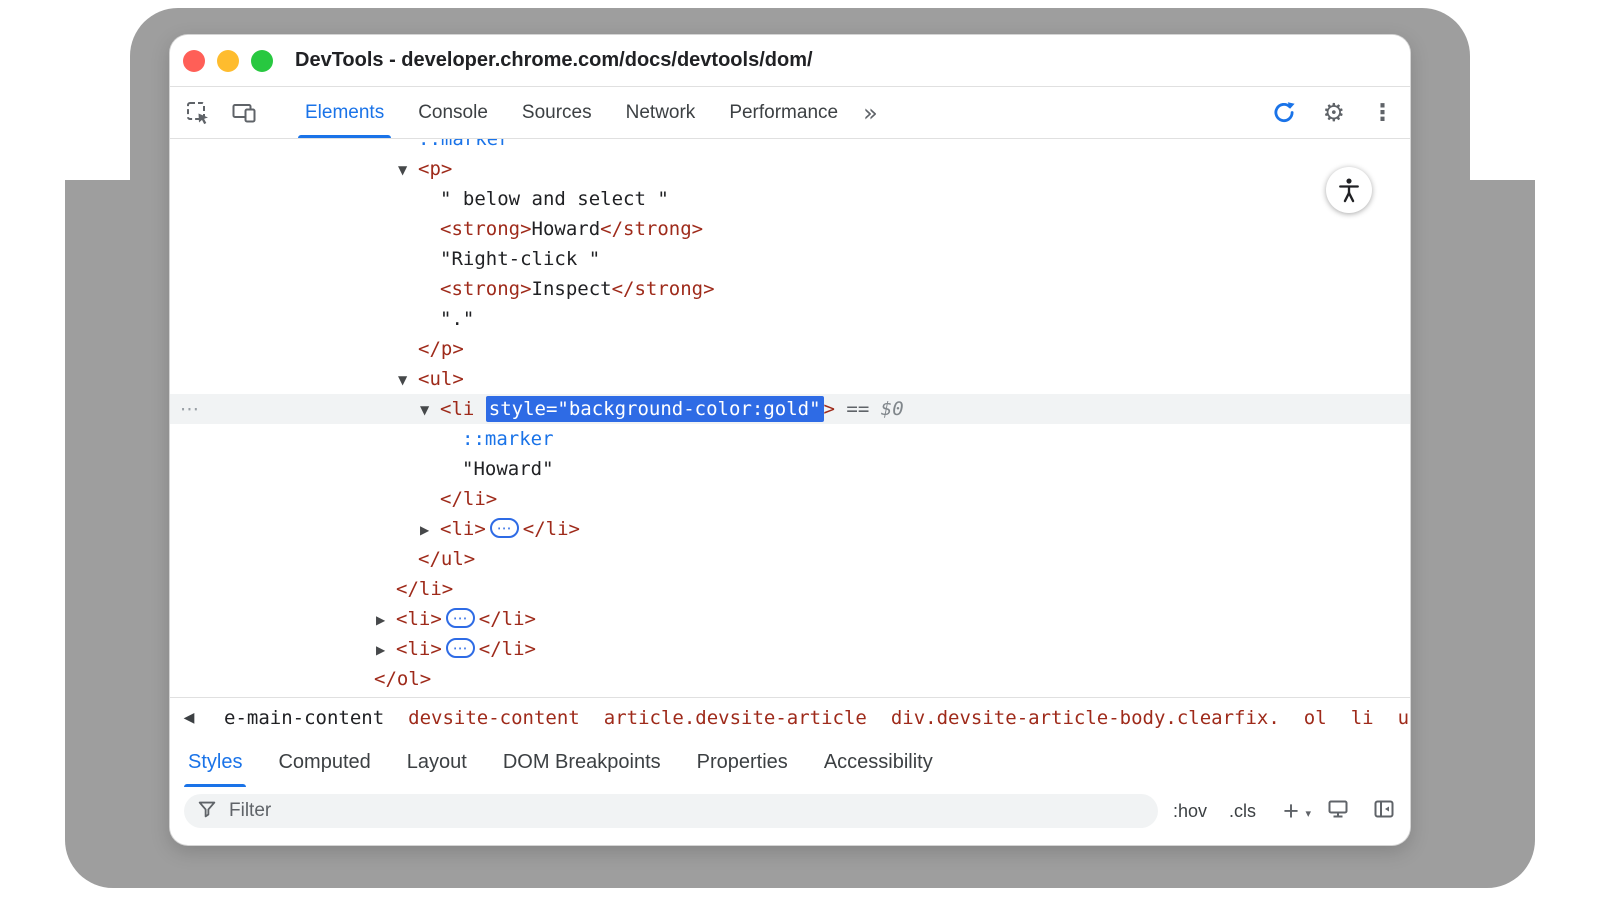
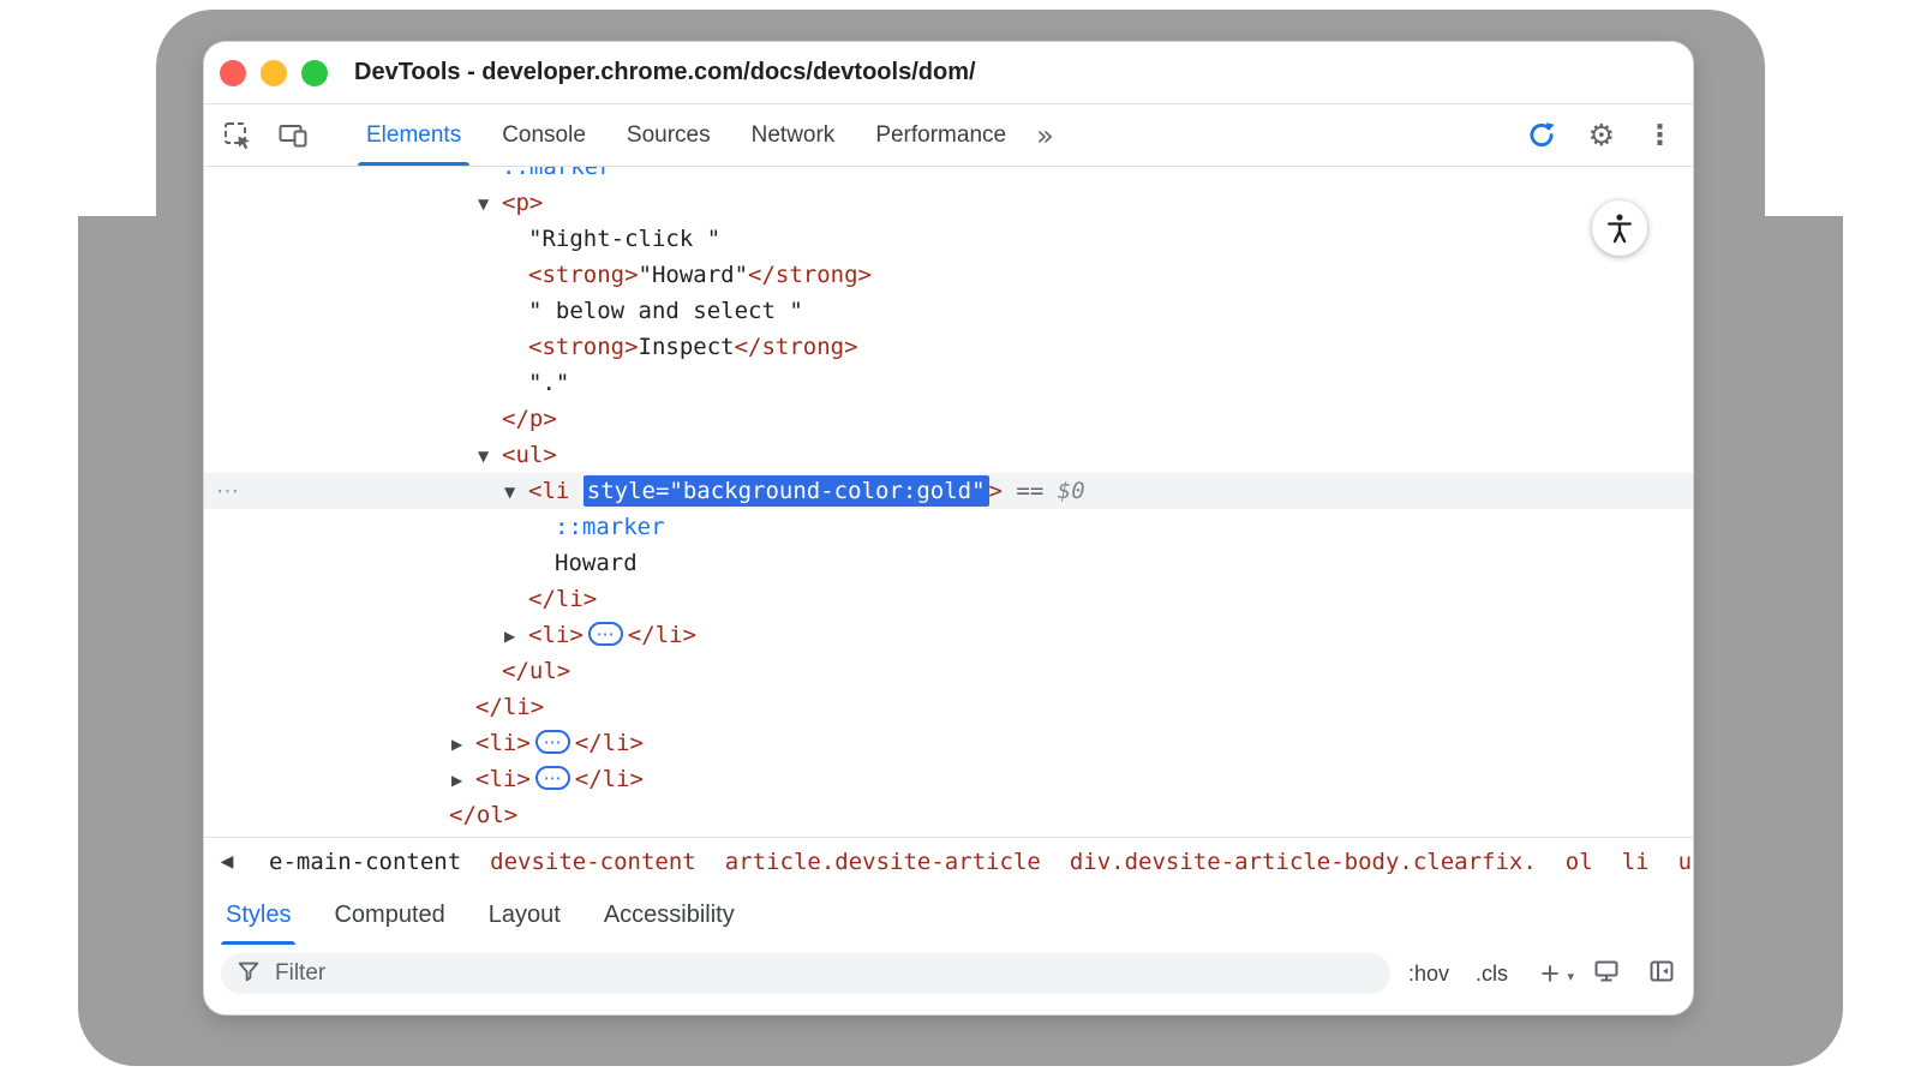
  DevTools - developer.chrome.com/docs/devtools/dom/
  Elements
  Console
  Sources
  Network
  Performance
  »
  ⚙
  ⋮
  ::marker
  ▼ <p>
- " below and select "
+ "Right-click "
- <strong>Howard</strong>
+ <strong>"Howard"</strong>
- "Right-click "
+ " below and select "
  <strong>Inspect</strong>
  "."
  </p>
  ▼ <ul>
  ⋯
  ▼ <li style="background-color:gold" > == $0
  ::marker
- "Howard"
+ Howard
  </li>
  ▶ <li> ⋯ </li>
  </ul>
  </li>
  ▶ <li> ⋯ </li>
  ▶ <li> ⋯ </li>
  </ol>
  ◀
  e-main-content
  devsite-content
  article.devsite-article
  div.devsite-article-body.clearfix.
  ol
  li
  Styles
  Computed
  Layout
- DOM Breakpoints
- Properties
  Accessibility
  Filter
  :hov
  .cls
  +
  ▾
